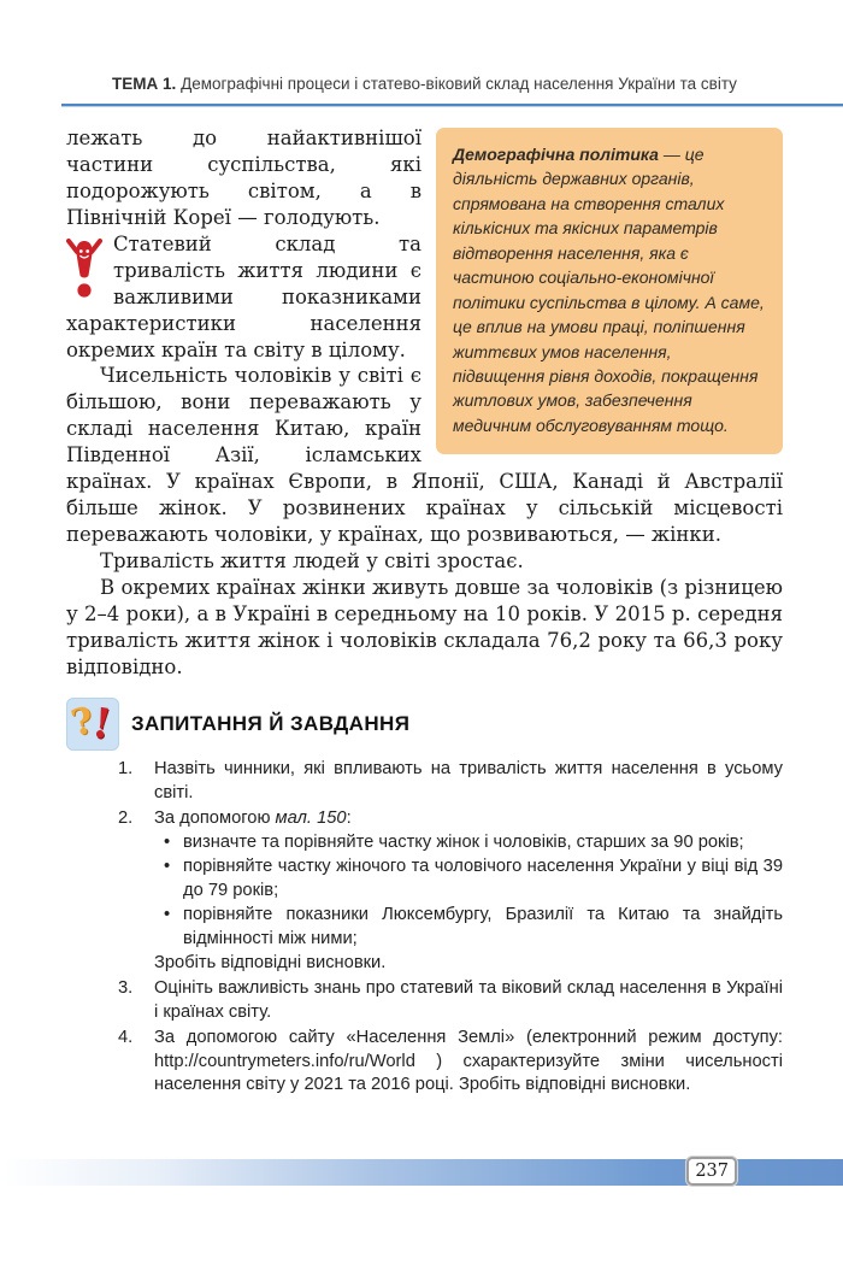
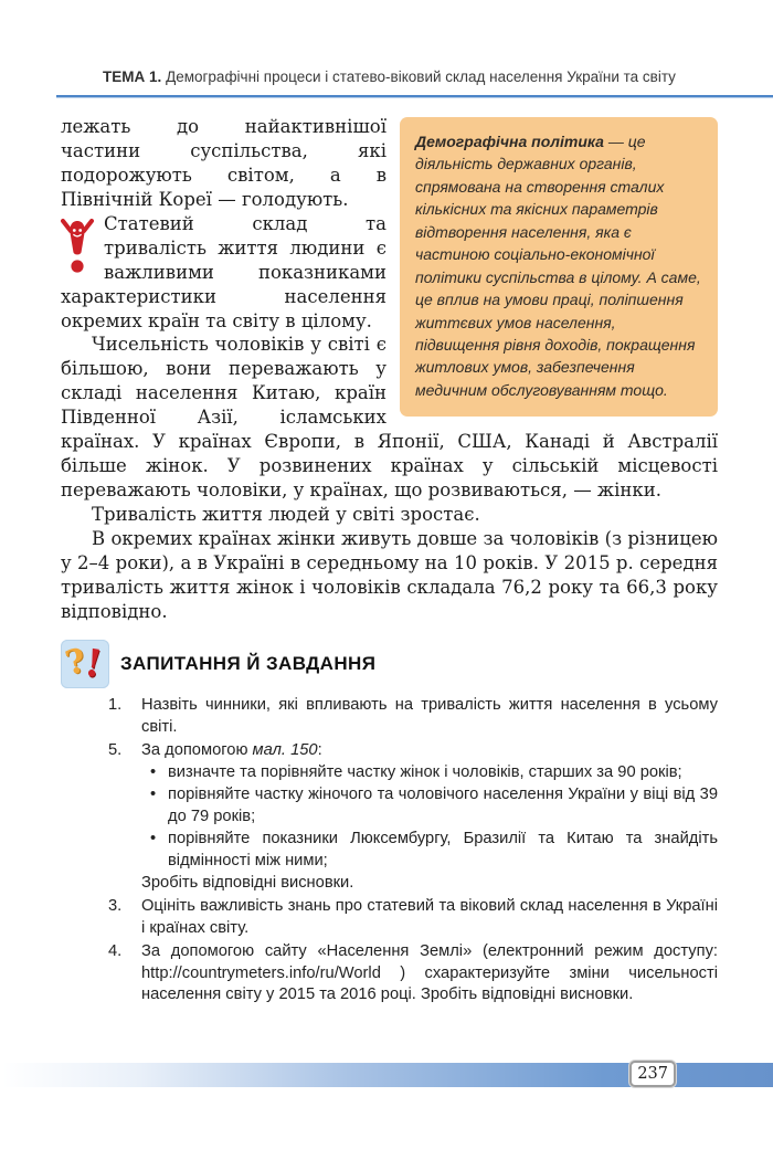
  ТЕМА 1. Демографічні процеси і статево-віковий склад населення України та світу
  Демографічна політика — це діяльність державних органів, спрямована на створення сталих кількісних та якісних параметрів відтворення населення, яка є частиною соціально-економічної політики суспільства в цілому. А саме, це вплив на умови праці, поліпшення життєвих умов населення, підвищення рівня доходів, покращення житлових умов, забезпечення медичним обслуговуванням тощо.
  лежать до найактивнішої частини суспільства, які подорожують світом, а в Північній Кореї — голодують.
  Статевий склад та тривалість життя людини є важливими показниками характеристики населення окремих країн та світу в цілому.
  Чисельність чоловіків у світі є більшою, вони переважають у складі населення Китаю, країн Південної Азії, ісламських країнах. У країнах Європи, в Японії, США, Канаді й Австралії більше жінок. У розвинених країнах у сільській місцевості переважають чоловіки, у країнах, що розвиваються, — жінки.
  Тривалість життя людей у світі зростає.
  В окремих країнах жінки живуть довше за чоловіків (з різницею у 2–4 роки), а в Україні в середньому на 10 років. У 2015 р. середня тривалість життя жінок і чоловіків складала 76,2 року та 66,3 року відповідно.
  ЗАПИТАННЯ Й ЗАВДАННЯ
  1.
  Назвіть чинники, які впливають на тривалість життя населення в усьому світі.
- 2.
+ 5.
  За допомогою мал. 150:
  •
  визначте та порівняйте частку жінок і чоловіків, старших за 90 років;
  •
  порівняйте частку жіночого та чоловічого населення України у віці від 39 до 79 років;
  •
  порівняйте показники Люксембургу, Бразилії та Китаю та знайдіть відмінності між ними;
  Зробіть відповідні висновки.
  3.
  Оцініть важливість знань про статевий та віковий склад населення в Україні і країнах світу.
  4.
- За допомогою сайту «Населення Землі» (електронний режим доступу: http://countrymeters.info/ru/World ) схарактеризуйте зміни чисельності населення світу у 2021 та 2016 році. Зробіть відповідні висновки.
+ За допомогою сайту «Населення Землі» (електронний режим доступу: http://countrymeters.info/ru/World ) схарактеризуйте зміни чисельності населення світу у 2015 та 2016 році. Зробіть відповідні висновки.
  237
